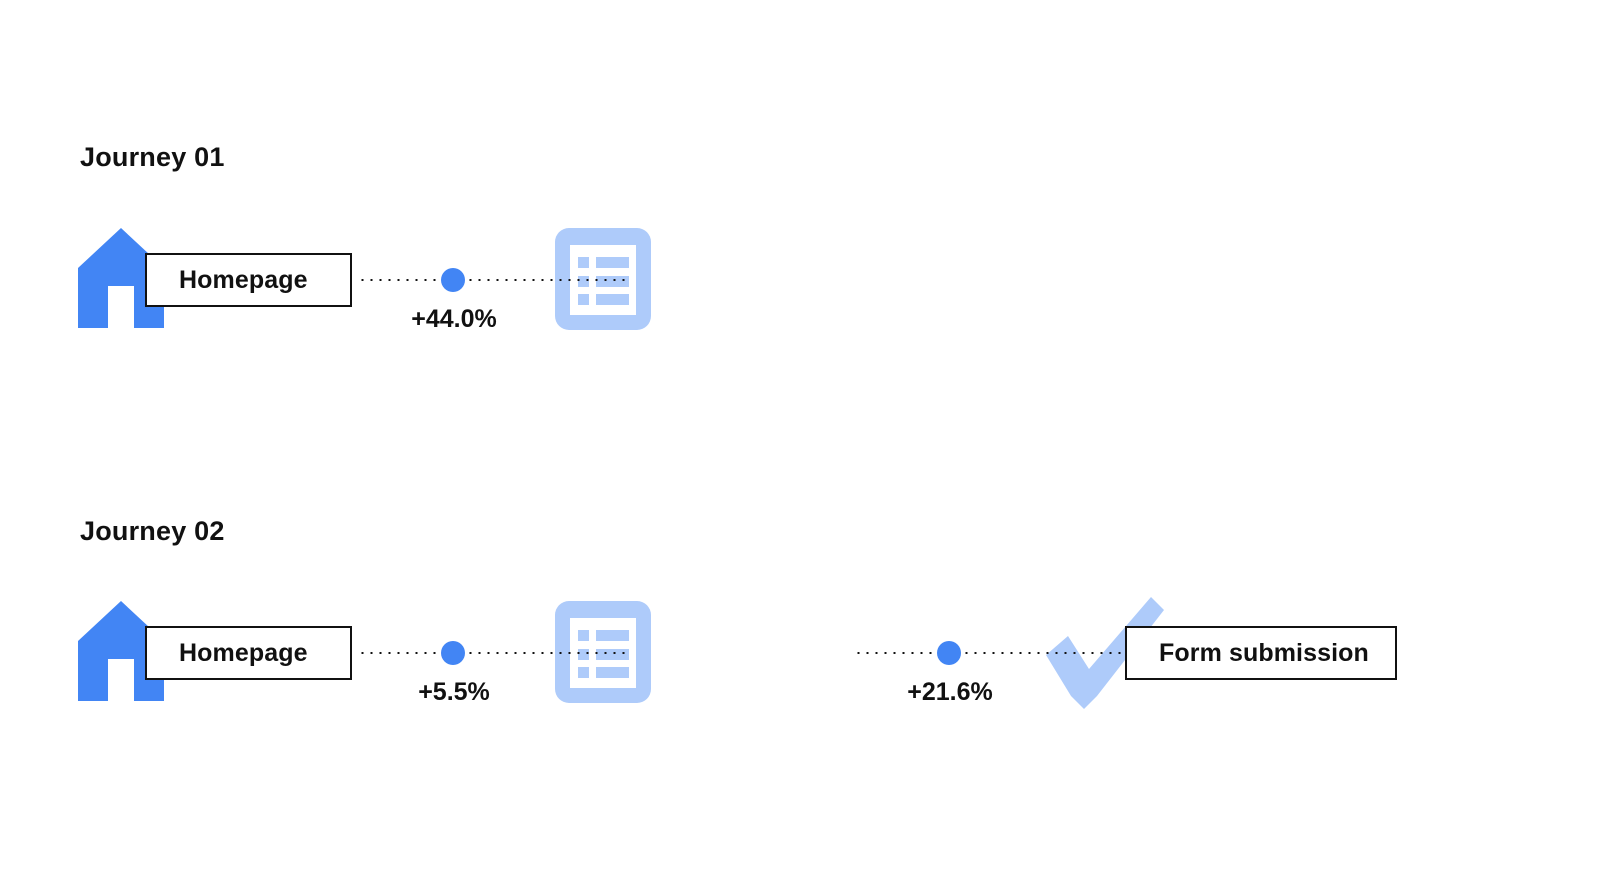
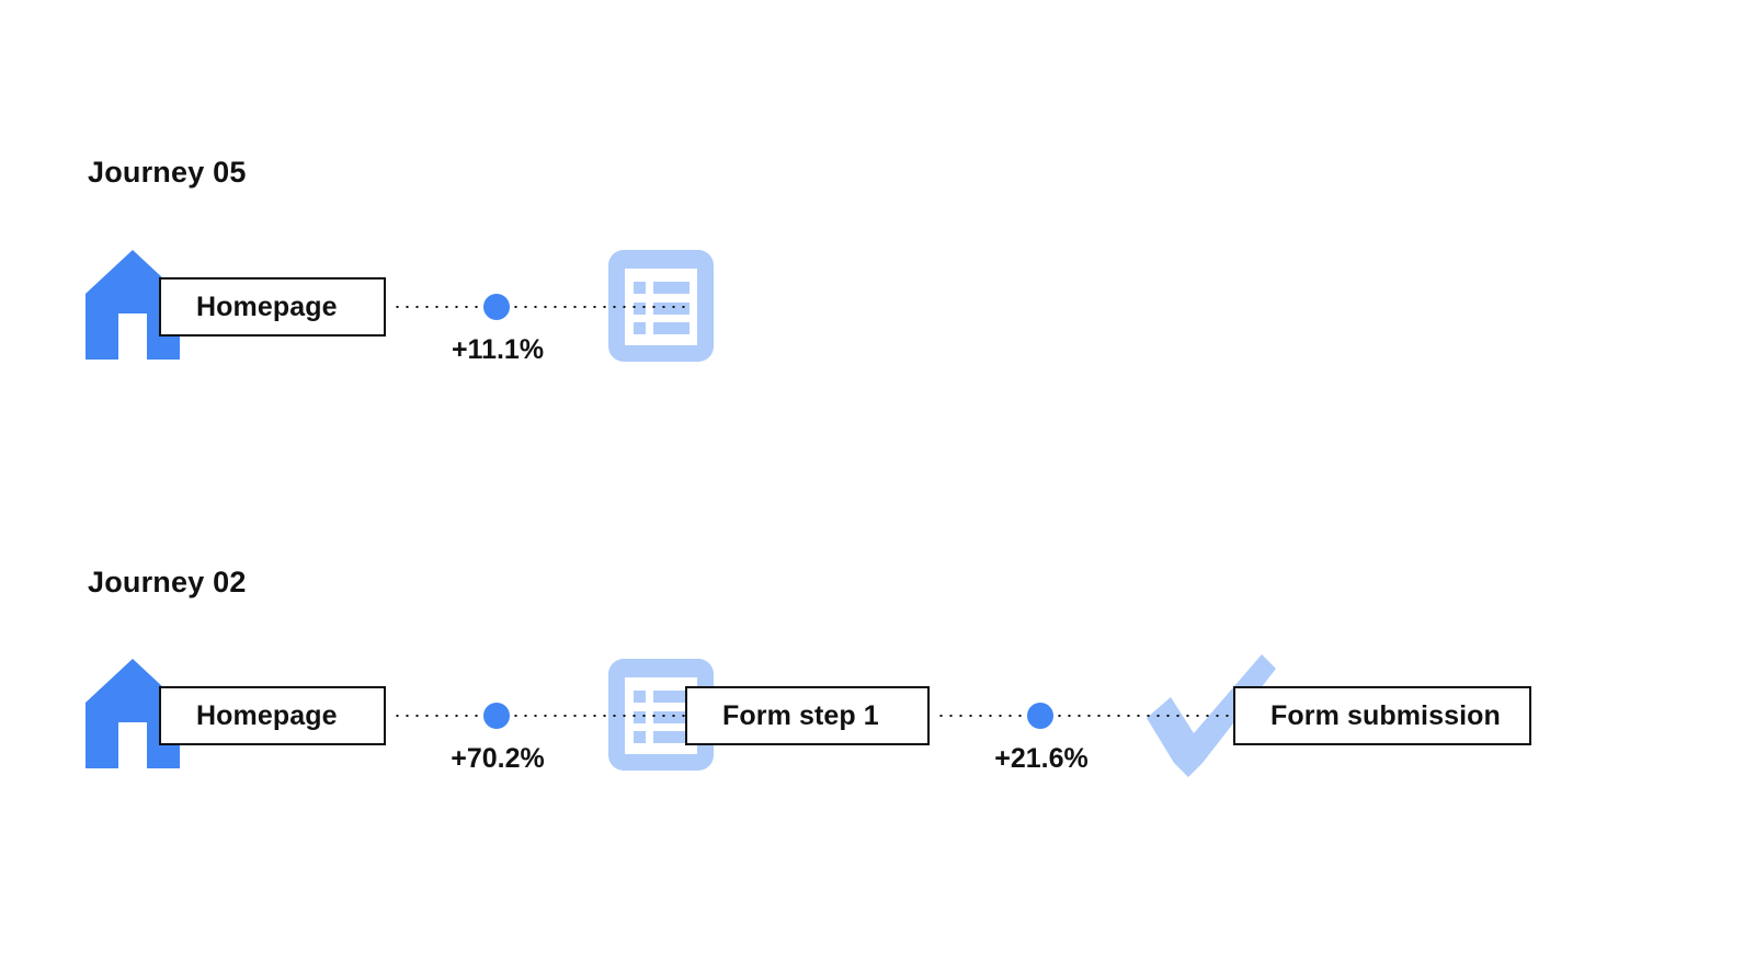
- Journey 01
+ Journey 05
  Homepage
- +44.0%
+ +11.1%
  Journey 02
  Homepage
- +5.5%
+ +70.2%
+ Form step 1
  +21.6%
  Form submission
